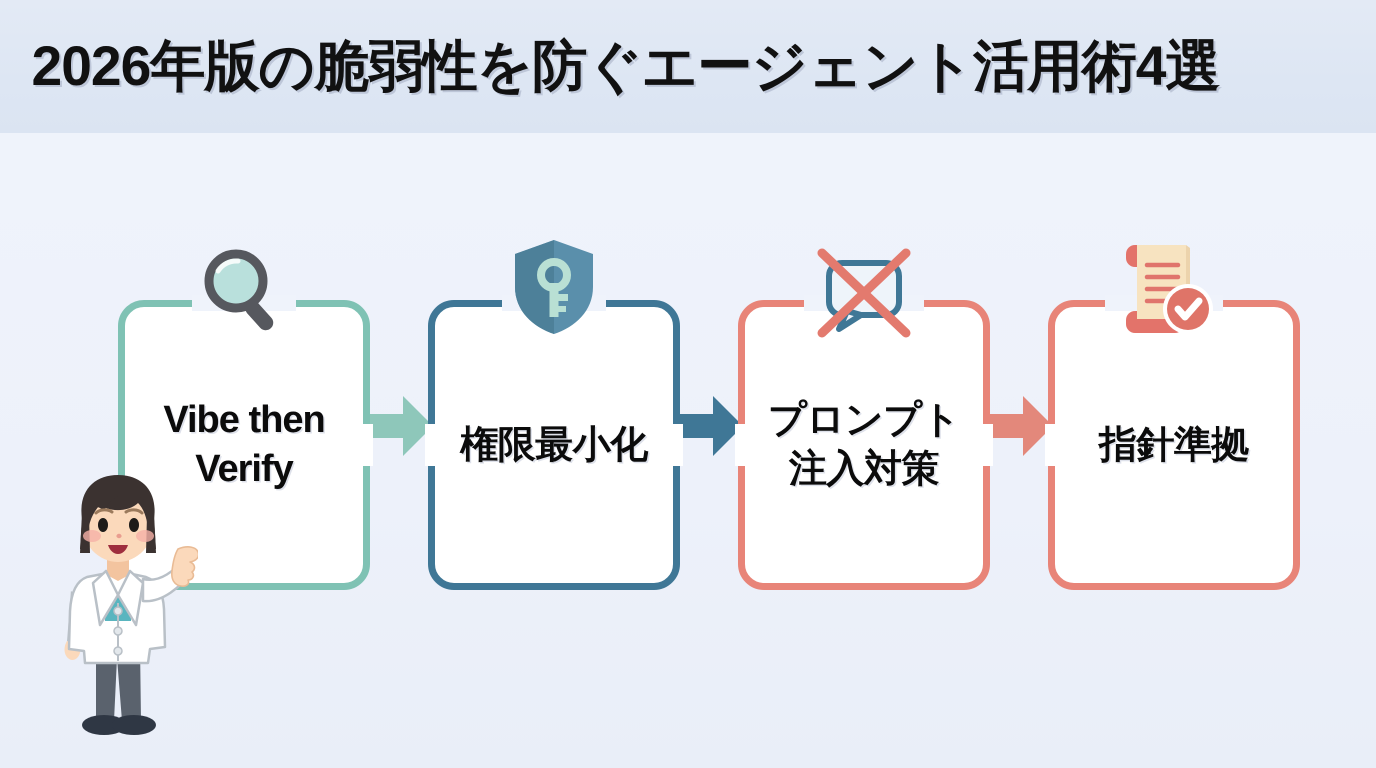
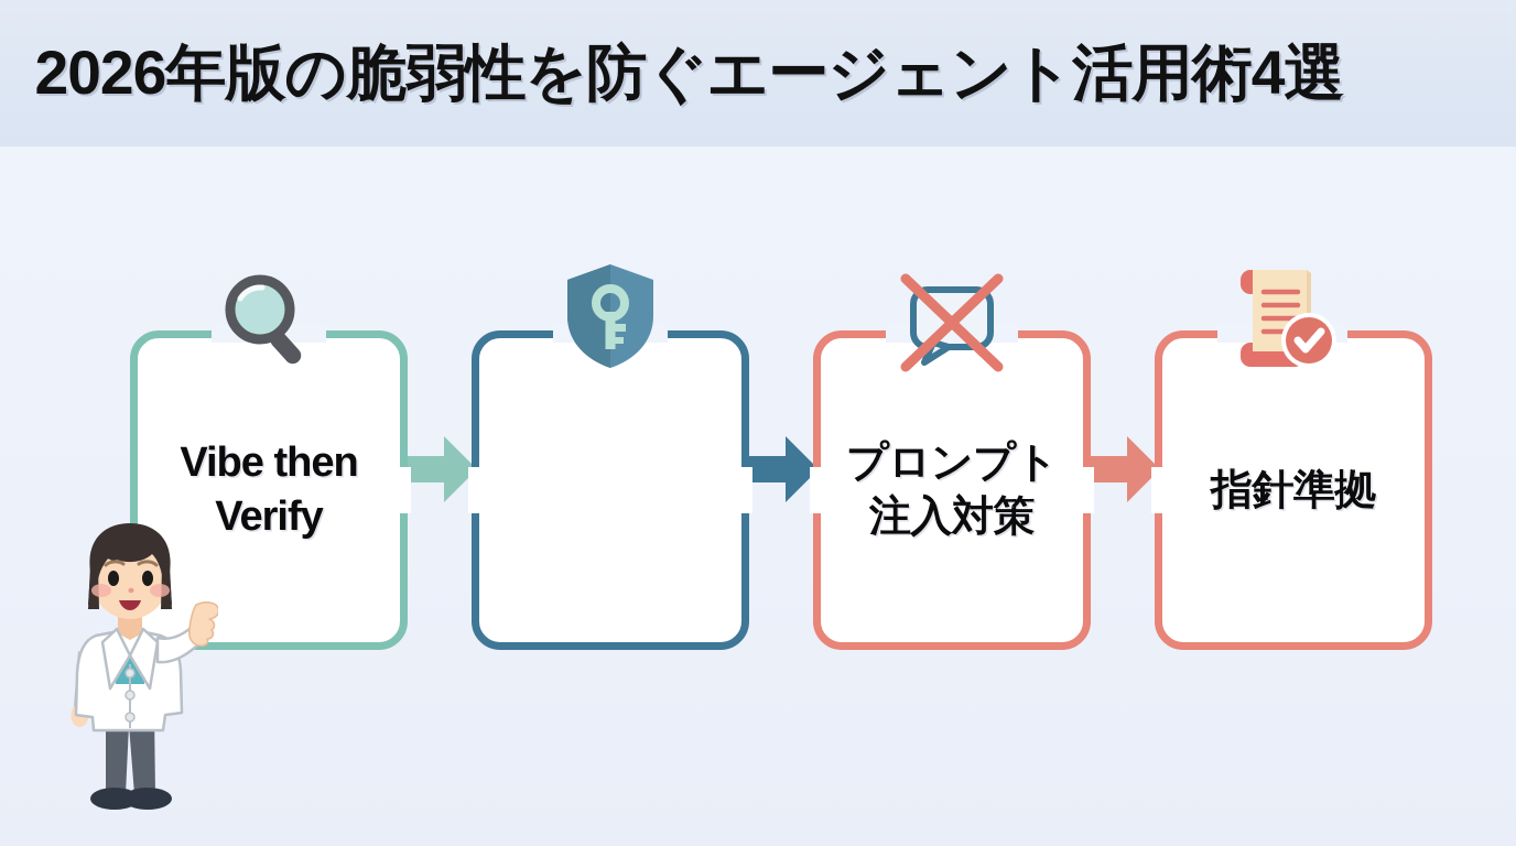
  2026年版の脆弱性を防ぐエージェント活用術4選
  Vibe then
  Verify
- 権限最小化
  プロンプト
  注入対策
  指針準拠
